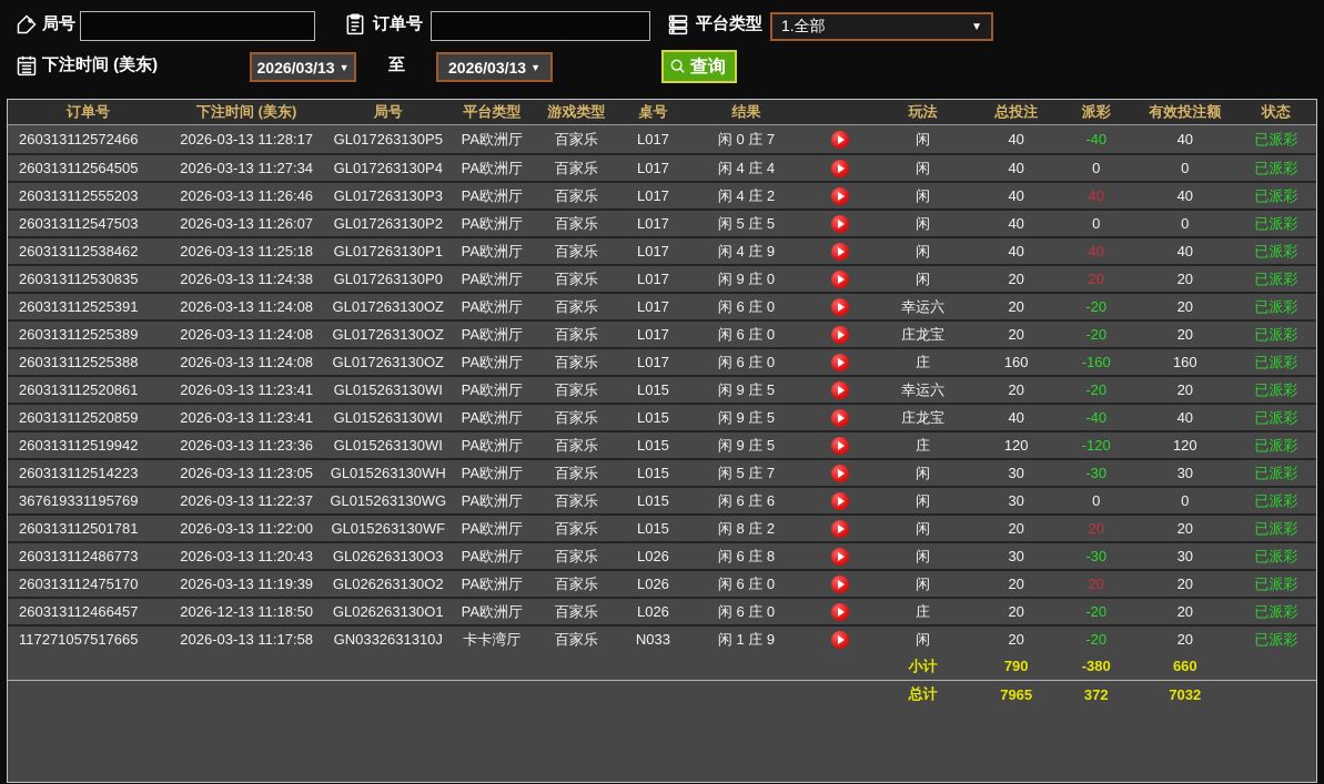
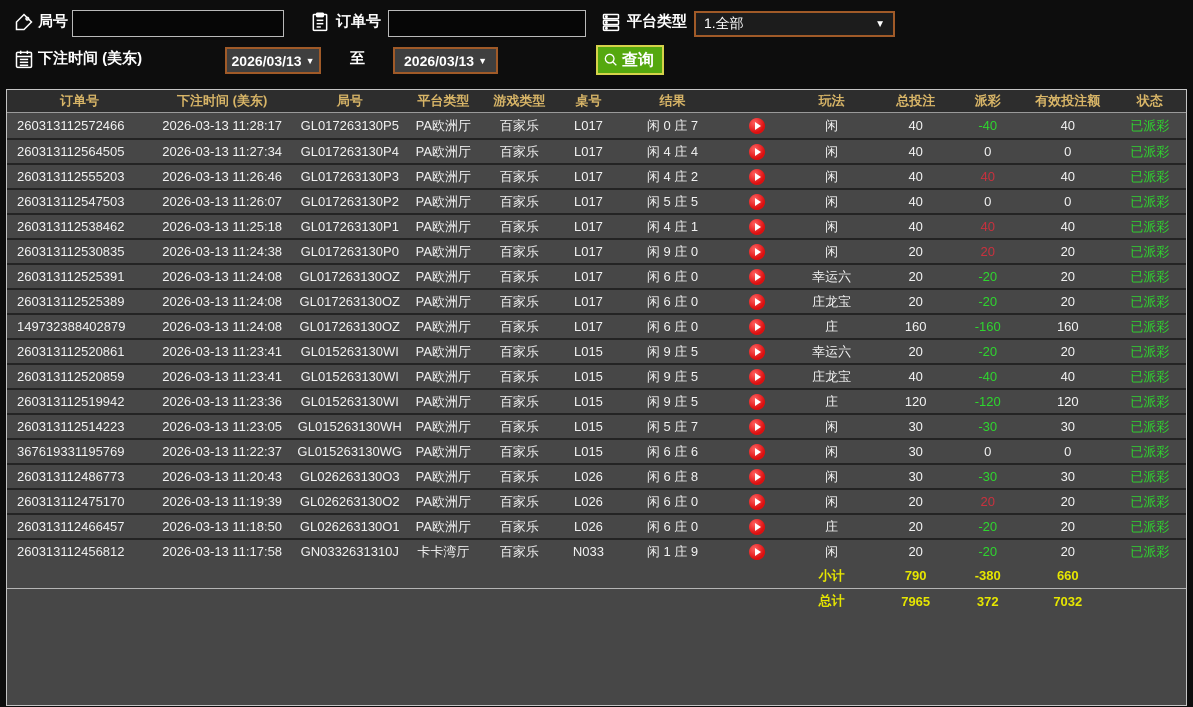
  局号
  订单号
  平台类型
  1.全部
  ▼
  下注时间 (美东)
  2026/03/13
  ▼
  至
  2026/03/13
  ▼
  查询
  订单号	下注时间 (美东)	局号	平台类型	游戏类型	桌号	结果		玩法	总投注	派彩	有效投注额	状态
  260313112572466	2026-03-13 11:28:17	GL017263130P5	PA欧洲厅	百家乐	L017	闲 0 庄 7		闲	40	-40	40	已派彩
  260313112564505	2026-03-13 11:27:34	GL017263130P4	PA欧洲厅	百家乐	L017	闲 4 庄 4		闲	40	0	0	已派彩
  260313112555203	2026-03-13 11:26:46	GL017263130P3	PA欧洲厅	百家乐	L017	闲 4 庄 2		闲	40	40	40	已派彩
  260313112547503	2026-03-13 11:26:07	GL017263130P2	PA欧洲厅	百家乐	L017	闲 5 庄 5		闲	40	0	0	已派彩
- 260313112538462	2026-03-13 11:25:18	GL017263130P1	PA欧洲厅	百家乐	L017	闲 4 庄 9		闲	40	40	40	已派彩
+ 260313112538462	2026-03-13 11:25:18	GL017263130P1	PA欧洲厅	百家乐	L017	闲 4 庄 1		闲	40	40	40	已派彩
  260313112530835	2026-03-13 11:24:38	GL017263130P0	PA欧洲厅	百家乐	L017	闲 9 庄 0		闲	20	20	20	已派彩
  260313112525391	2026-03-13 11:24:08	GL017263130OZ	PA欧洲厅	百家乐	L017	闲 6 庄 0		幸运六	20	-20	20	已派彩
  260313112525389	2026-03-13 11:24:08	GL017263130OZ	PA欧洲厅	百家乐	L017	闲 6 庄 0		庄龙宝	20	-20	20	已派彩
- 260313112525388	2026-03-13 11:24:08	GL017263130OZ	PA欧洲厅	百家乐	L017	闲 6 庄 0		庄	160	-160	160	已派彩
+ 149732388402879	2026-03-13 11:24:08	GL017263130OZ	PA欧洲厅	百家乐	L017	闲 6 庄 0		庄	160	-160	160	已派彩
  260313112520861	2026-03-13 11:23:41	GL015263130WI	PA欧洲厅	百家乐	L015	闲 9 庄 5		幸运六	20	-20	20	已派彩
  260313112520859	2026-03-13 11:23:41	GL015263130WI	PA欧洲厅	百家乐	L015	闲 9 庄 5		庄龙宝	40	-40	40	已派彩
  260313112519942	2026-03-13 11:23:36	GL015263130WI	PA欧洲厅	百家乐	L015	闲 9 庄 5		庄	120	-120	120	已派彩
  260313112514223	2026-03-13 11:23:05	GL015263130WH	PA欧洲厅	百家乐	L015	闲 5 庄 7		闲	30	-30	30	已派彩
  367619331195769	2026-03-13 11:22:37	GL015263130WG	PA欧洲厅	百家乐	L015	闲 6 庄 6		闲	30	0	0	已派彩
- 260313112501781	2026-03-13 11:22:00	GL015263130WF	PA欧洲厅	百家乐	L015	闲 8 庄 2		闲	20	20	20	已派彩
  260313112486773	2026-03-13 11:20:43	GL026263130O3	PA欧洲厅	百家乐	L026	闲 6 庄 8		闲	30	-30	30	已派彩
  260313112475170	2026-03-13 11:19:39	GL026263130O2	PA欧洲厅	百家乐	L026	闲 6 庄 0		闲	20	20	20	已派彩
- 260313112466457	2026-12-13 11:18:50	GL026263130O1	PA欧洲厅	百家乐	L026	闲 6 庄 0		庄	20	-20	20	已派彩
+ 260313112466457	2026-03-13 11:18:50	GL026263130O1	PA欧洲厅	百家乐	L026	闲 6 庄 0		庄	20	-20	20	已派彩
- 117271057517665	2026-03-13 11:17:58	GN0332631310J	卡卡湾厅	百家乐	N033	闲 1 庄 9		闲	20	-20	20	已派彩
+ 260313112456812	2026-03-13 11:17:58	GN0332631310J	卡卡湾厅	百家乐	N033	闲 1 庄 9		闲	20	-20	20	已派彩
  	小计	790	-380	660
  	总计	7965	372	7032
